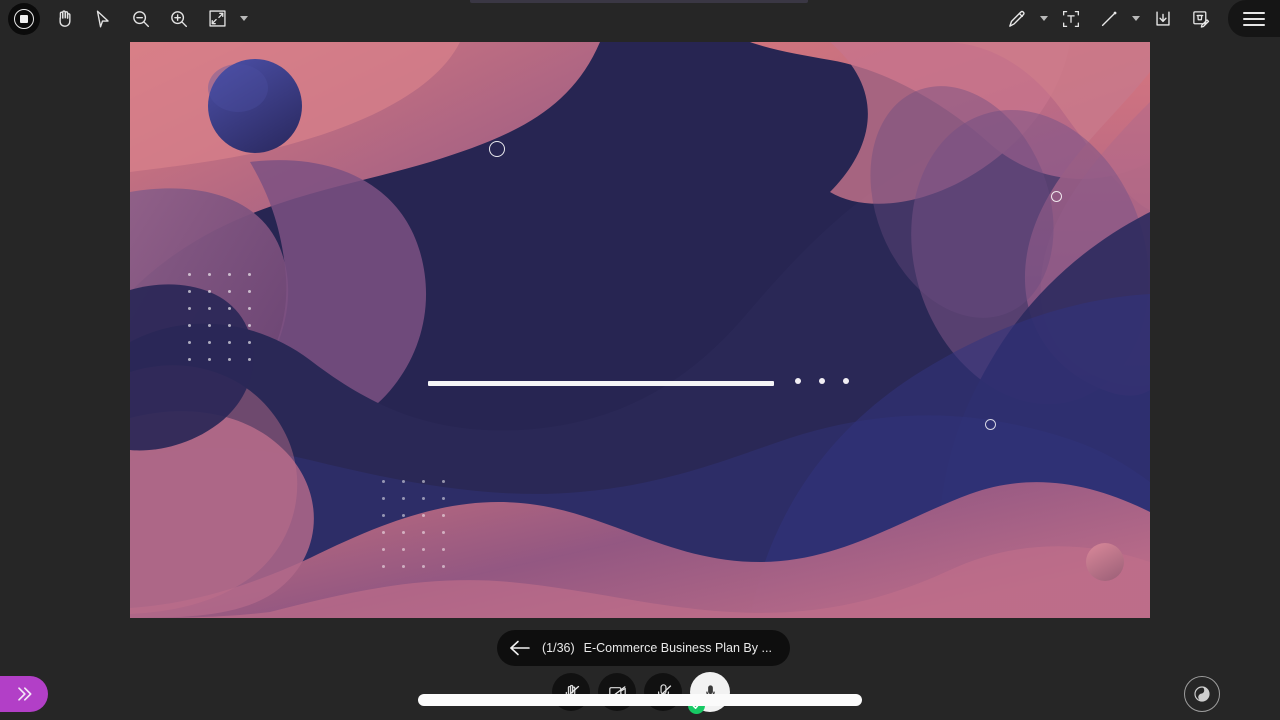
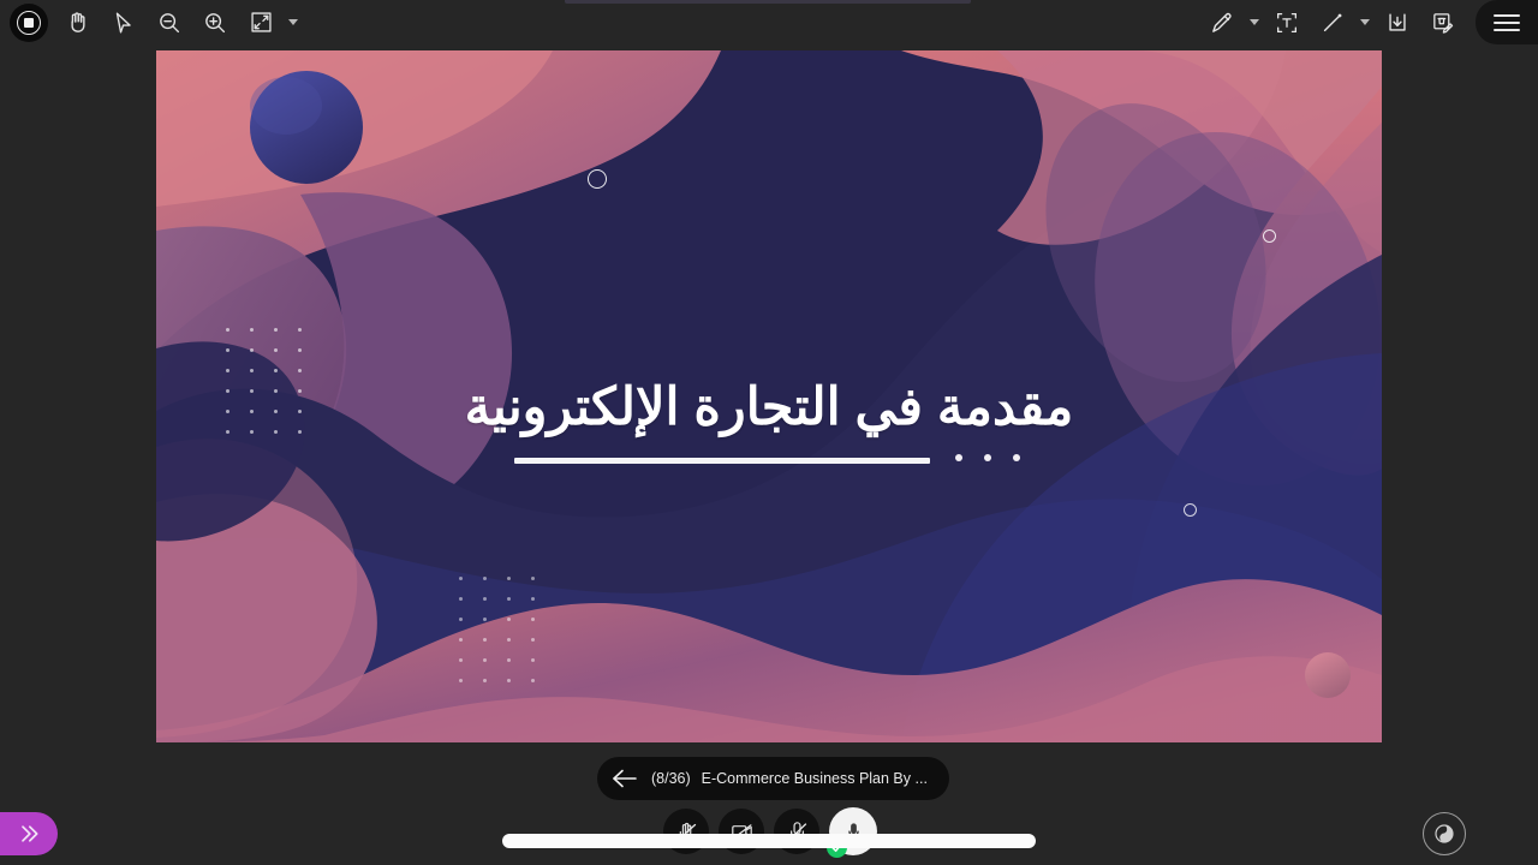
+ مقدمة في التجارة الإلكترونية
- (1/36)
+ (8/36)
  E-Commerce Business Plan By ...
